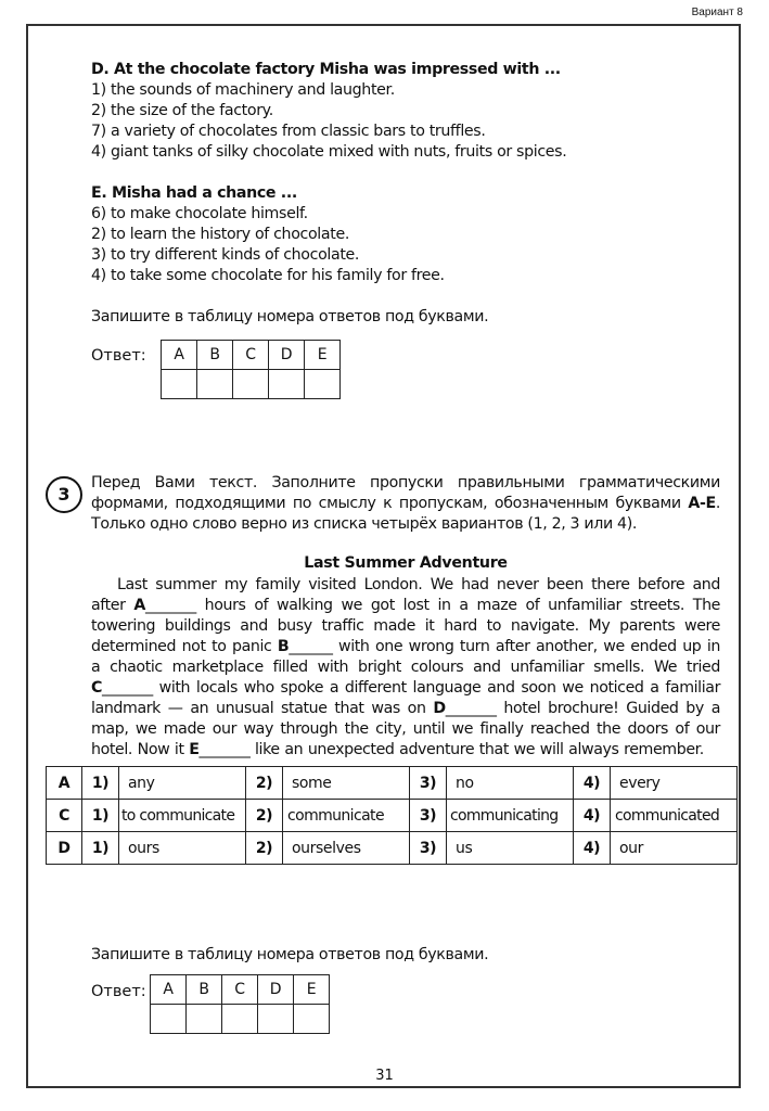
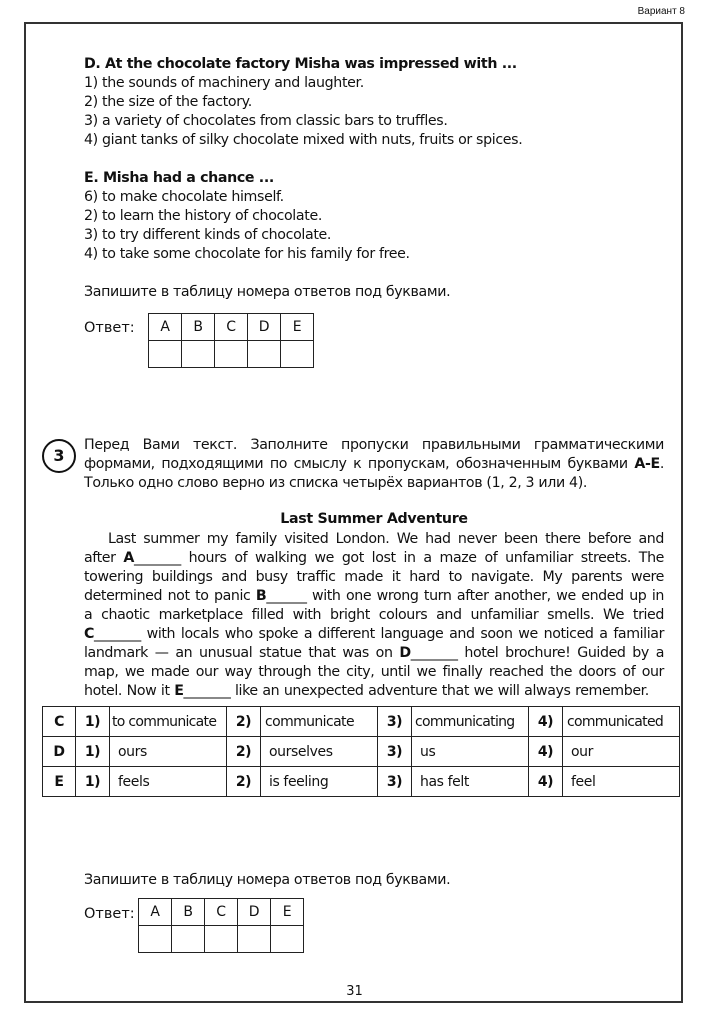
  Вариант 8
  D. At the chocolate factory Misha was impressed with ...
  1) the sounds of machinery and laughter.
  2) the size of the factory.
- 7) a variety of chocolates from classic bars to truffles.
+ 3) a variety of chocolates from classic bars to truffles.
  4) giant tanks of silky chocolate mixed with nuts, fruits or spices.
  E. Misha had a chance ...
  6) to make chocolate himself.
  2) to learn the history of chocolate.
  3) to try different kinds of chocolate.
  4) to take some chocolate for his family for free.
  Запишите в таблицу номера ответов под буквами.
  Ответ:
  A	B	C	D	E
  3
  Перед Вами текст. Заполните пропуски правильными грамматическими формами, подходящими по смыслу к пропускам, обозначенным буквами A-E. Только одно слово верно из списка четырёх вариантов (1, 2, 3 или 4).
  Last Summer Adventure
  Last summer my family visited London. We had never been there before and after A_______ hours of walking we got lost in a maze of unfamiliar streets. The towering buildings and busy traffic made it hard to navigate. My parents were determined not to panic B______ with one wrong turn after another, we ended up in a chaotic marketplace filled with bright colours and unfamiliar smells. We tried C_______ with locals who spoke a different language and soon we noticed a familiar landmark — an unusual statue that was on D_______ hotel brochure! Guided by a map, we made our way through the city, until we finally reached the doors of our hotel. Now it E_______ like an unexpected adventure that we will always remember.
- A	1)	any	2)	some	3)	no	4)	every
  C	1)	to communicate	2)	communicate	3)	communicating	4)	communicated
  D	1)	ours	2)	ourselves	3)	us	4)	our
+ E	1)	feels	2)	is feeling	3)	has felt	4)	feel
  Запишите в таблицу номера ответов под буквами.
  Ответ:
  A	B	C	D	E
  31
